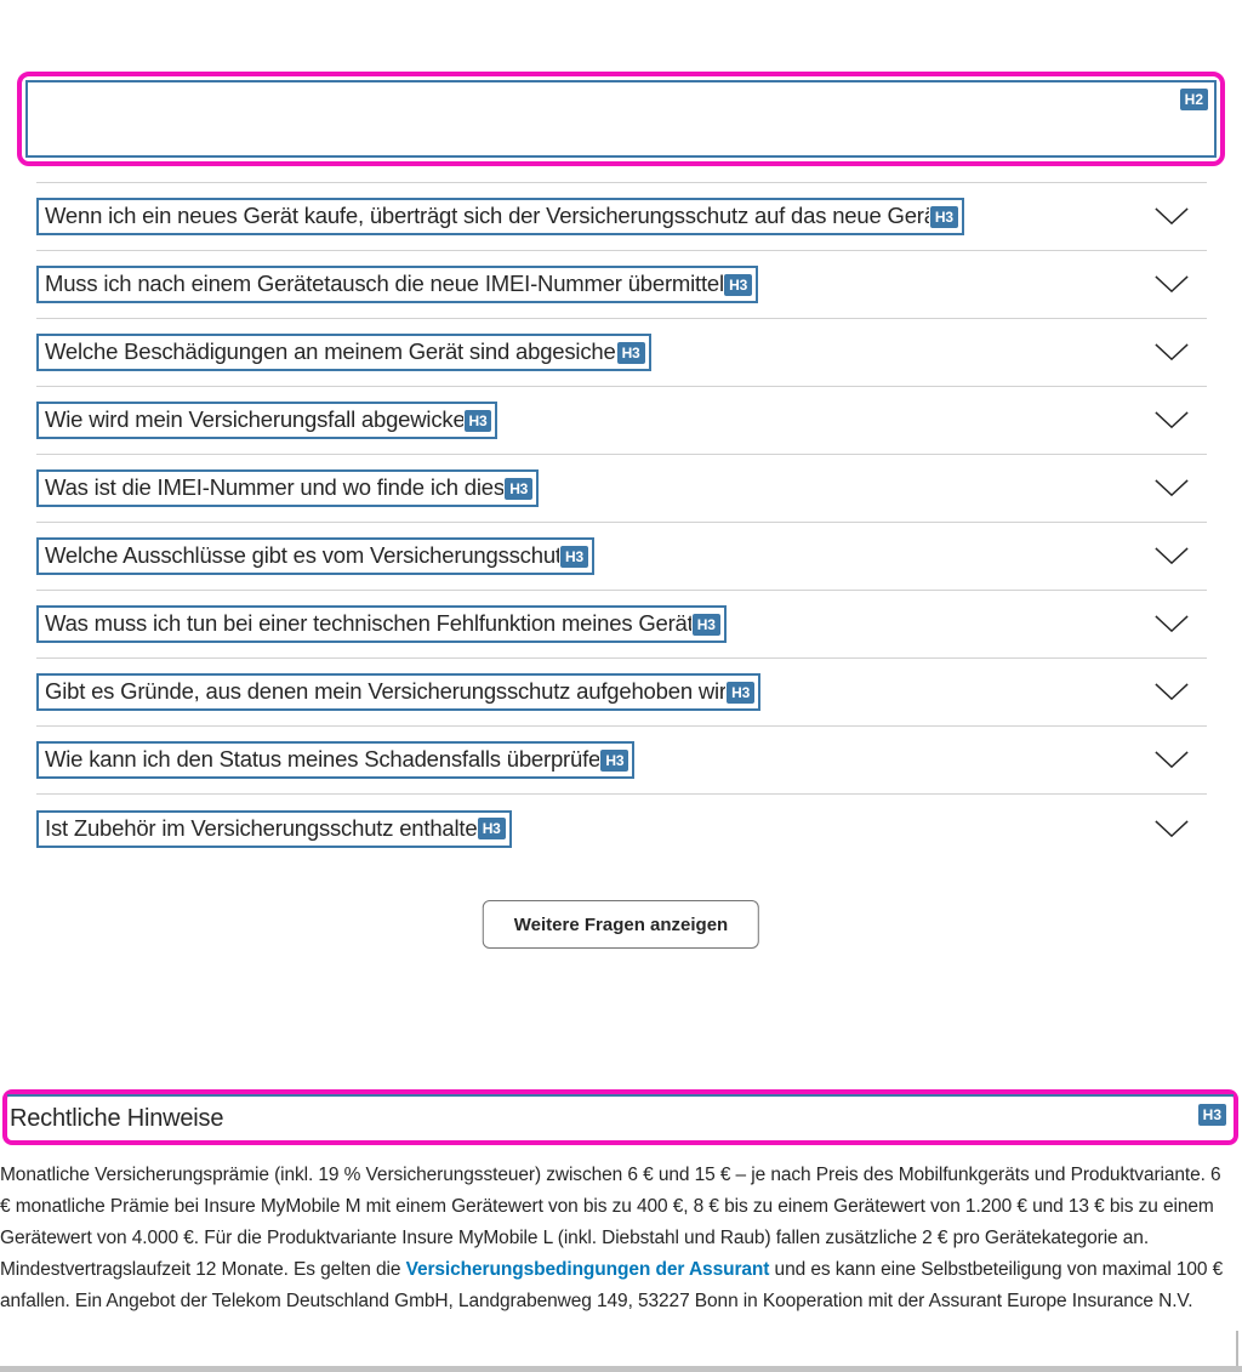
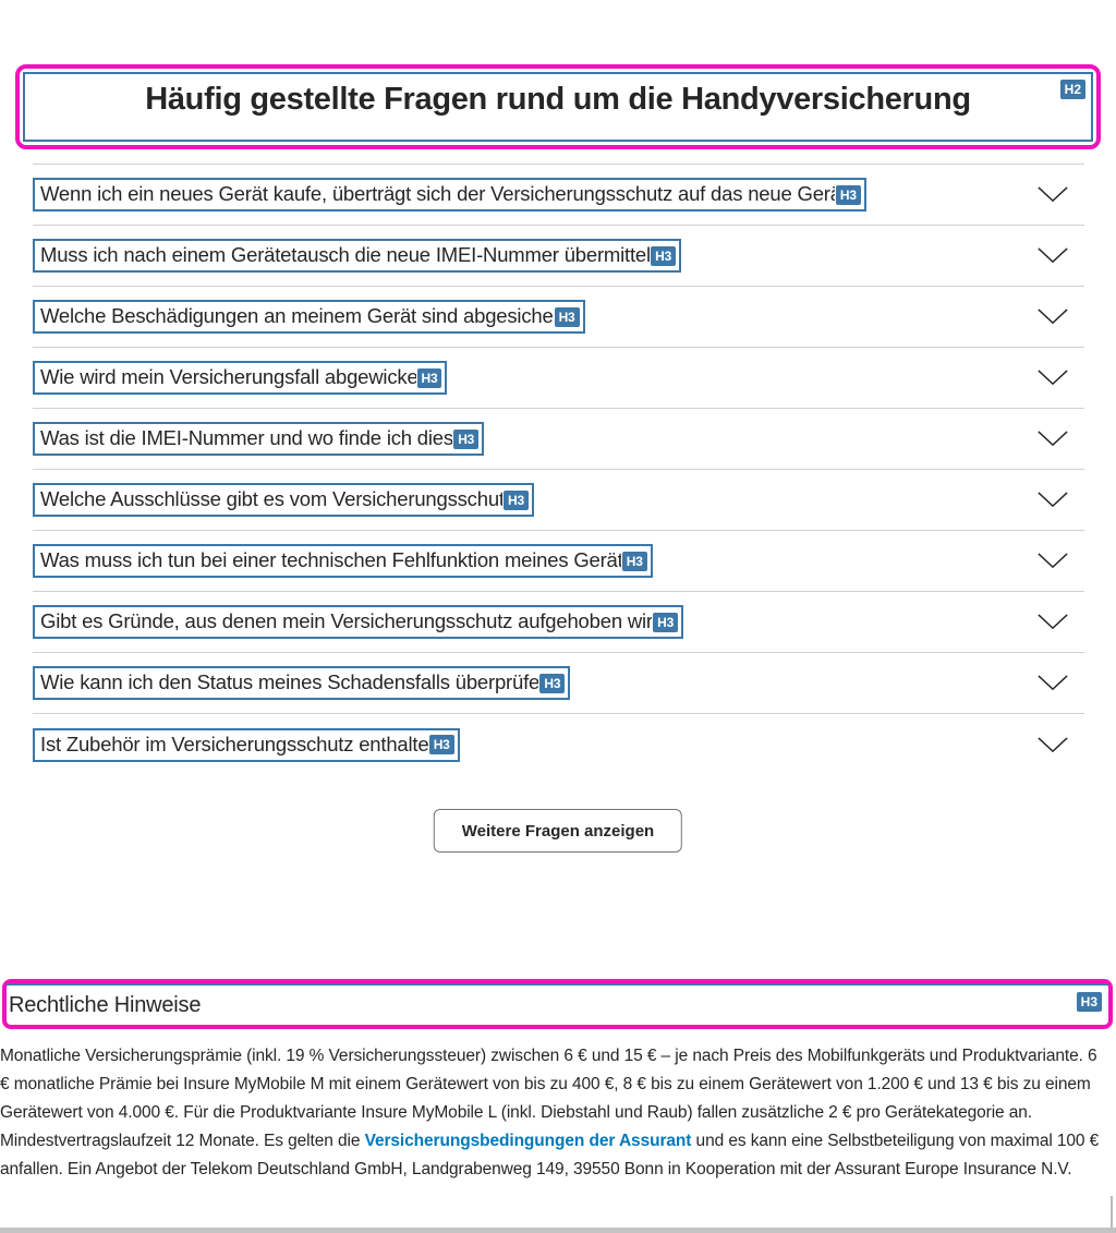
+ Häufig gestellte Fragen rund um die Handyversicherung
  H2
  Wenn ich ein neues Gerät kaufe, überträgt sich der Versicherungsschutz auf das neue Ger
  H3
  Muss ich nach einem Gerätetausch die neue IMEI-Nummer übermittel
  H3
  Welche Beschädigungen an meinem Gerät sind abgesiche
  H3
  Wie wird mein Versicherungsfall abgewicke
  H3
  Was ist die IMEI-Nummer und wo finde ich dies
  H3
  Welche Ausschlüsse gibt es vom Versicherungsschu
  H3
  Was muss ich tun bei einer technischen Fehlfunktion meines Gerä
  H3
  Gibt es Gründe, aus denen mein Versicherungsschutz aufgehoben wir
  H3
  Wie kann ich den Status meines Schadensfalls überprüfe
  H3
  Ist Zubehör im Versicherungsschutz enthalte
  H3
  Weitere Fragen anzeigen
  Rechtliche Hinweise
  H3
- Monatliche Versicherungsprämie (inkl. 19 % Versicherungssteuer) zwischen 6 € und 15 € – je nach Preis des Mobilfunkgeräts und Produktvariante. 6 € monatliche Prämie bei Insure MyMobile M mit einem Gerätewert von bis zu 400 €, 8 € bis zu einem Gerätewert von 1.200 € und 13 € bis zu einem Gerätewert von 4.000 €. Für die Produktvariante Insure MyMobile L (inkl. Diebstahl und Raub) fallen zusätzliche 2 € pro Gerätekategorie an. Mindestvertragslaufzeit 12 Monate. Es gelten die Versicherungsbedingungen der Assurant und es kann eine Selbstbeteiligung von maximal 100 € anfallen. Ein Angebot der Telekom Deutschland GmbH, Landgrabenweg 149, 53227 Bonn in Kooperation mit der Assurant Europe Insurance N.V.
+ Monatliche Versicherungsprämie (inkl. 19 % Versicherungssteuer) zwischen 6 € und 15 € – je nach Preis des Mobilfunkgeräts und Produktvariante. 6 € monatliche Prämie bei Insure MyMobile M mit einem Gerätewert von bis zu 400 €, 8 € bis zu einem Gerätewert von 1.200 € und 13 € bis zu einem Gerätewert von 4.000 €. Für die Produktvariante Insure MyMobile L (inkl. Diebstahl und Raub) fallen zusätzliche 2 € pro Gerätekategorie an. Mindestvertragslaufzeit 12 Monate. Es gelten die Versicherungsbedingungen der Assurant und es kann eine Selbstbeteiligung von maximal 100 € anfallen. Ein Angebot der Telekom Deutschland GmbH, Landgrabenweg 149, 39550 Bonn in Kooperation mit der Assurant Europe Insurance N.V.
